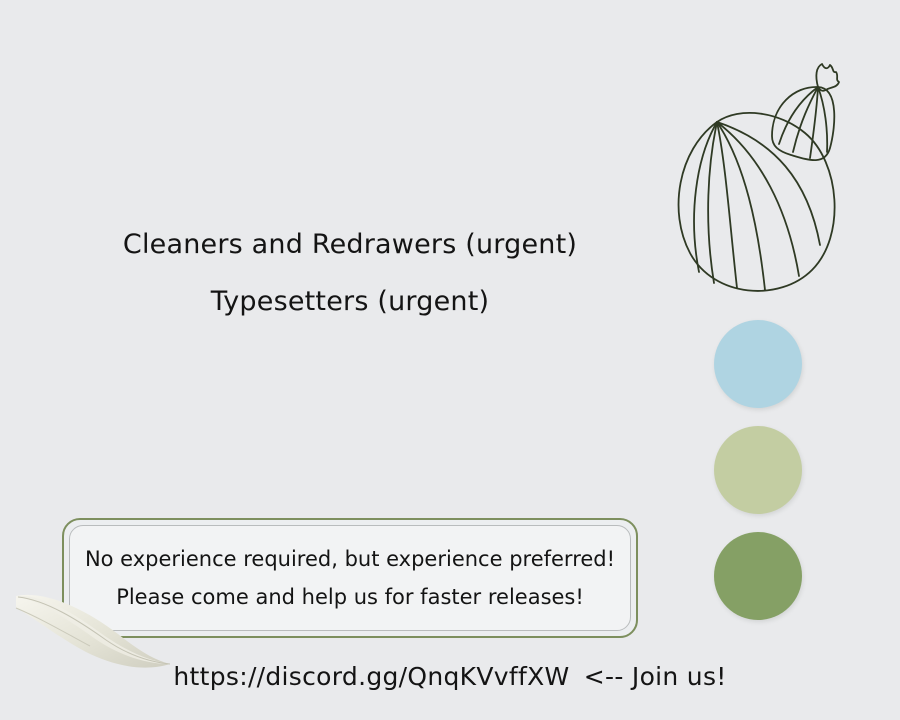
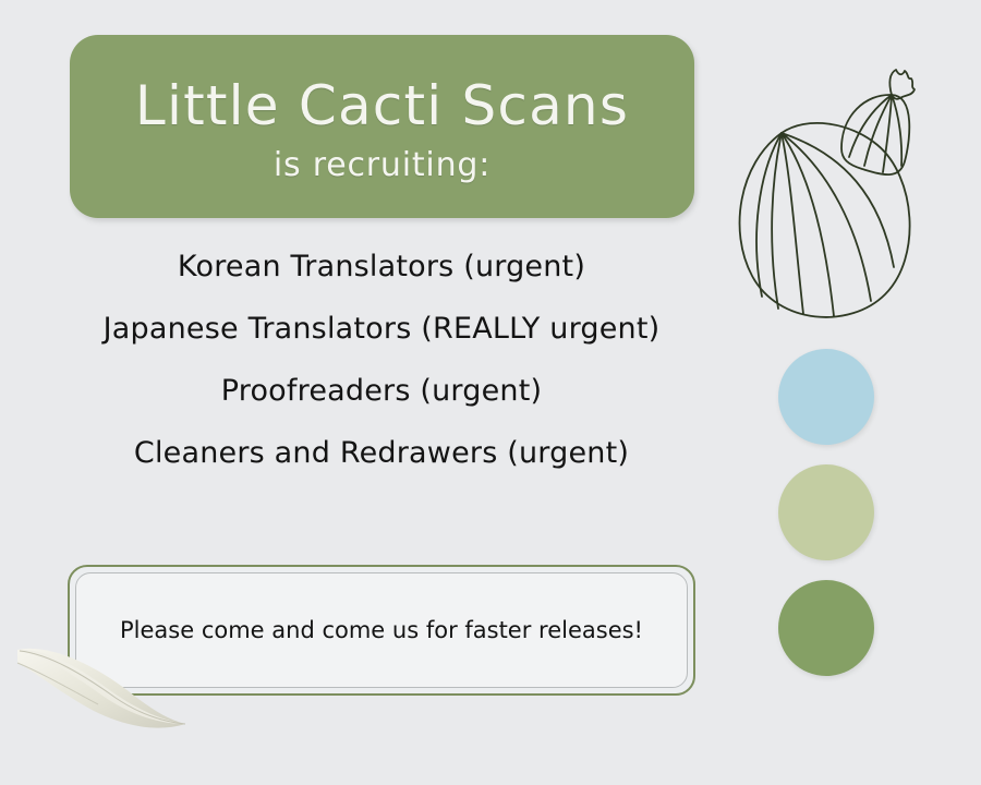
+ Little Cacti Scans
+ is recruiting:
+ Korean Translators (urgent)
+ Japanese Translators (REALLY urgent)
+ Proofreaders (urgent)
  Cleaners and Redrawers (urgent)
- Typesetters (urgent)
- No experience required, but experience preferred!
- Please come and help us for faster releases!
+ Please come and come us for faster releases!
- https://discord.gg/QnqKVvffXW <-- Join us!
